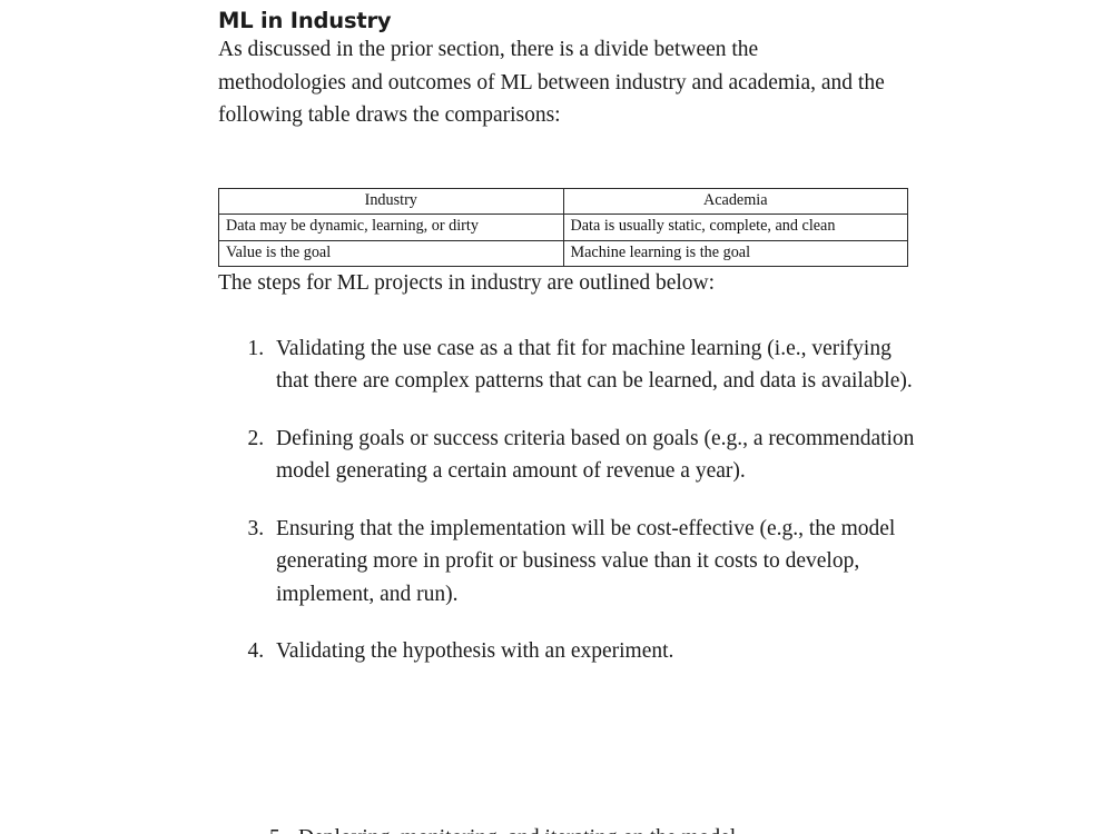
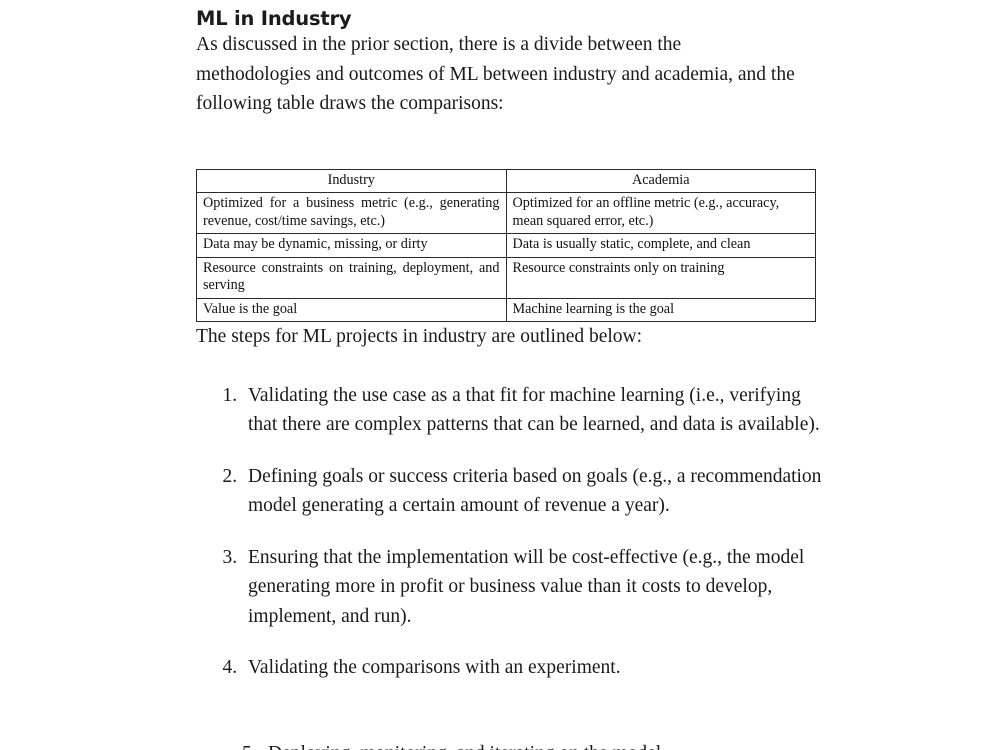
  ML in Industry
  As discussed in the prior section, there is a divide between the methodologies and outcomes of ML between industry and academia, and the following table draws the comparisons:
  Industry	Academia
+ Optimized for a business metric (e.g., generating revenue, cost/time savings, etc.)	Optimized for an offline metric (e.g., accuracy, mean squared error, etc.)
- Data may be dynamic, learning, or dirty	Data is usually static, complete, and clean
+ Data may be dynamic, missing, or dirty	Data is usually static, complete, and clean
+ Resource constraints on training, deployment, and serving	Resource constraints only on training
  Value is the goal	Machine learning is the goal
  The steps for ML projects in industry are outlined below:
  Validating the use case as a that fit for machine learning (i.e., verifying that there are complex patterns that can be learned, and data is available).
  Defining goals or success criteria based on goals (e.g., a recommendation model generating a certain amount of revenue a year).
  Ensuring that the implementation will be cost-effective (e.g., the model generating more in profit or business value than it costs to develop, implement, and run).
- Validating the hypothesis with an experiment.
+ Validating the comparisons with an experiment.
